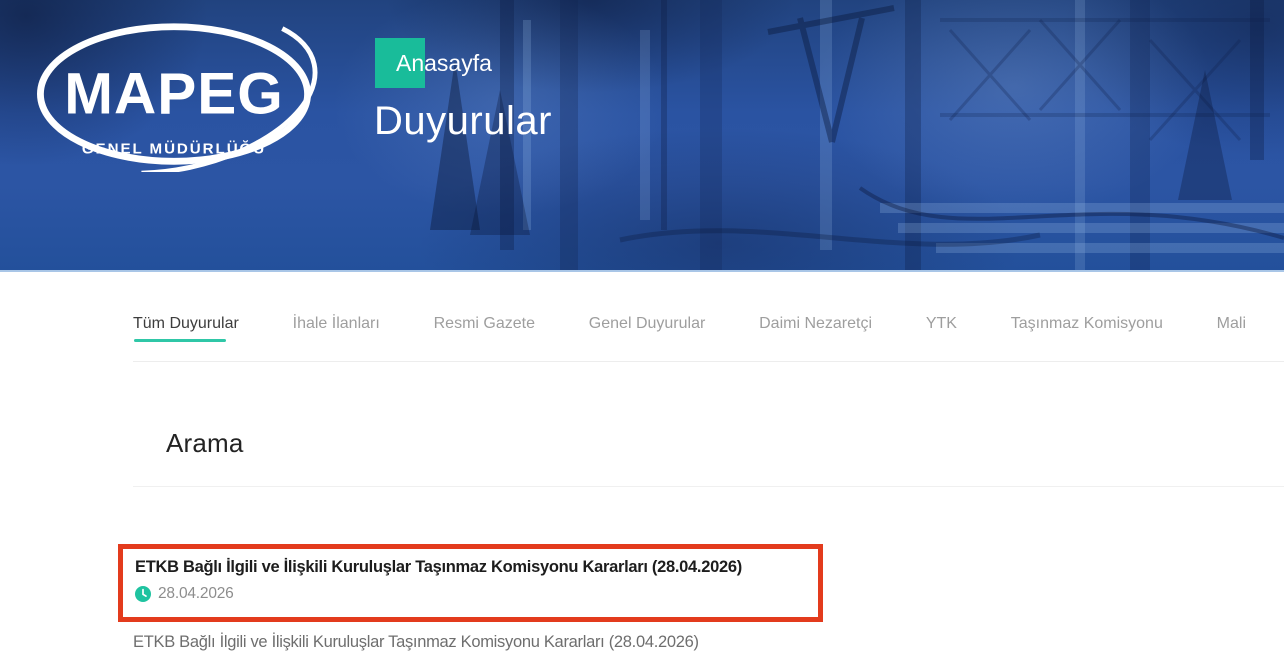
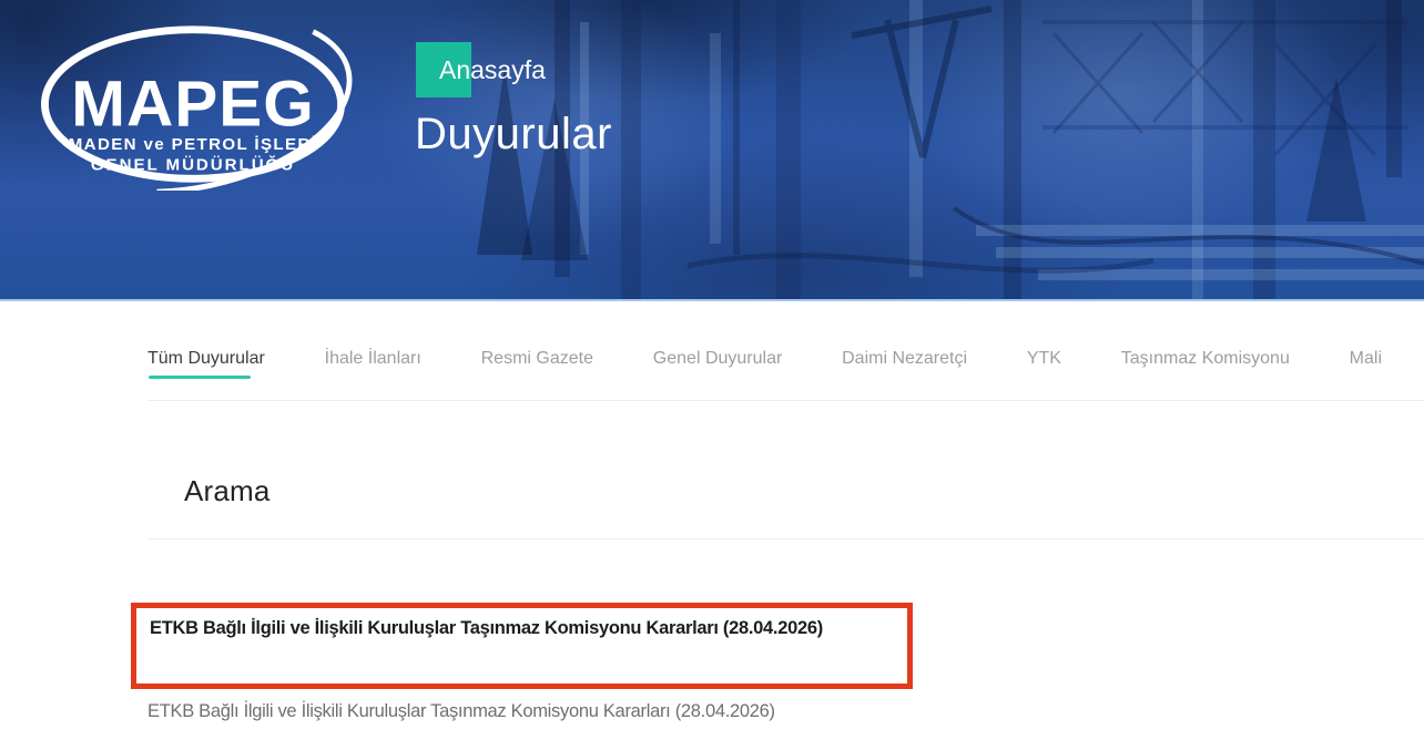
  MAPEG
+ MADEN ve PETROL İŞLERİ
  GENEL MÜDÜRLÜĞÜ
  Anasayfa
  Duyurular
  Tüm Duyurular
  İhale İlanları
  Resmi Gazete
  Genel Duyurular
  Daimi Nezaretçi
  YTK
  Taşınmaz Komisyonu
  Mali
  Arama
  ETKB Bağlı İlgili ve İlişkili Kuruluşlar Taşınmaz Komisyonu Kararları (28.04.2026)
- 28.04.2026
  ETKB Bağlı İlgili ve İlişkili Kuruluşlar Taşınmaz Komisyonu Kararları (28.04.2026)
